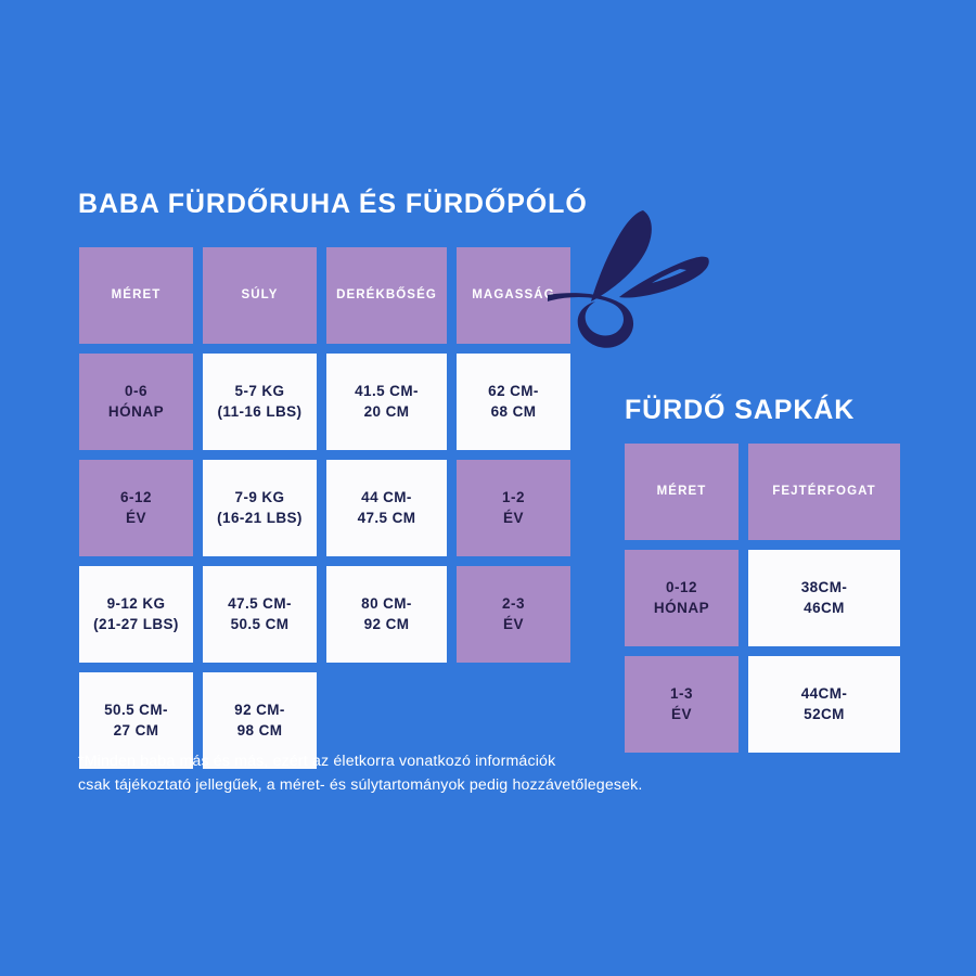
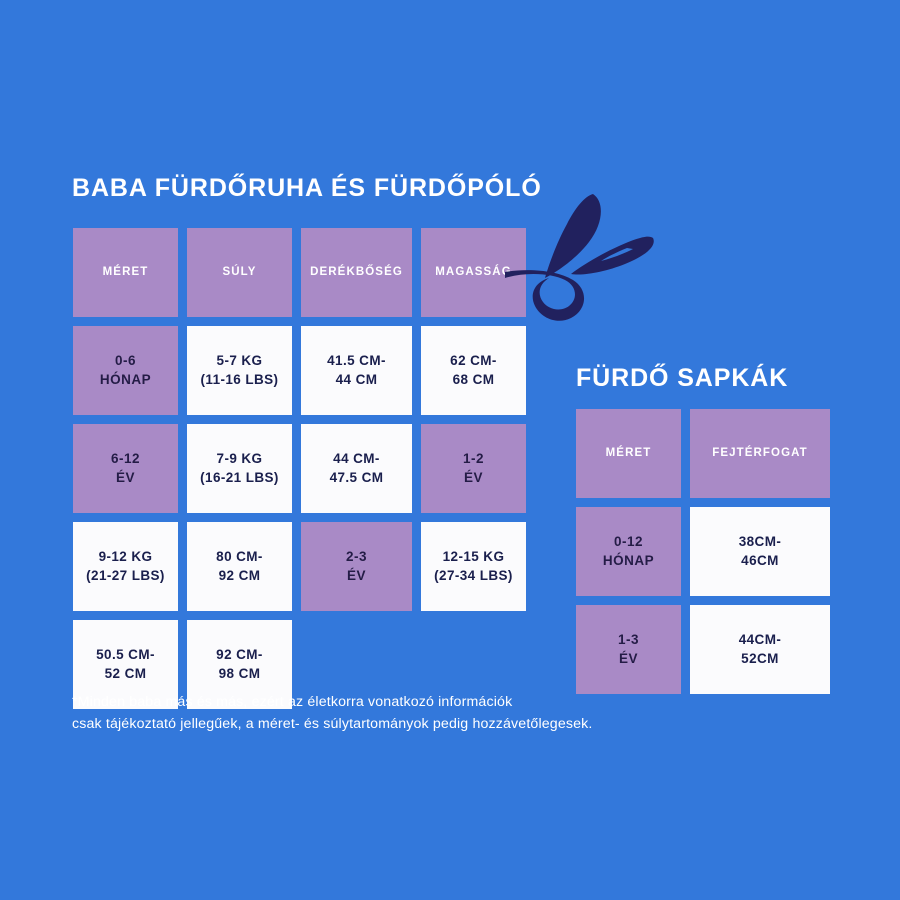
  BABA FÜRDŐRUHA ÉS FÜRDŐPÓLÓ
  MÉRET
  SÚLY
  DERÉKBŐSÉG
  MAGASSÁ
  0-6
  HÓNAP
  5-7 KG
  (11-16 LBS)
  41.5 CM-
- 20 CM
+ 44 CM
  62 CM-
  68 CM
  6-12
  ÉV
  7-9 KG
  (16-21 LBS)
  44 CM-
  47.5 CM
  1-2
  ÉV
  9-12 KG
  (21-27 LBS)
- 47.5 CM-
- 50.5 CM
  80 CM-
  92 CM
  2-3
  ÉV
+ 12-15 KG
+ (27-34 LBS)
  50.5 CM-
- 27 CM
+ 52 CM
  92 CM-
  98 CM
  FÜRDŐ SAPKÁK
  MÉRET
  FEJTÉRFOGAT
  0-12
  HÓNAP
  38CM-
  46CM
  1-3
  ÉV
  44CM-
  52CM
  *Minden baba más és más, ezért az életkorra vonatkozó információk
  csak tájékoztató jellegűek, a méret- és súlytartományok pedig hozzávetőlegesek.
